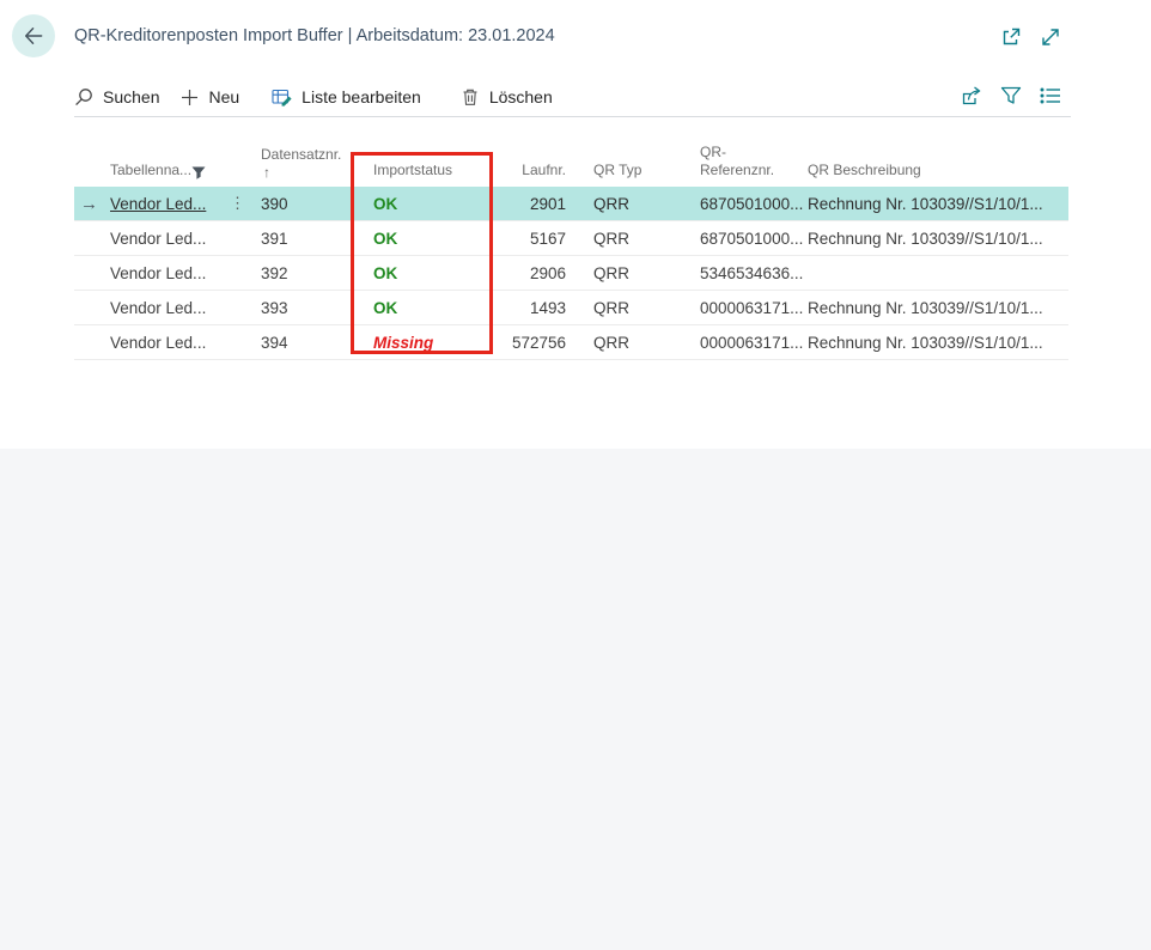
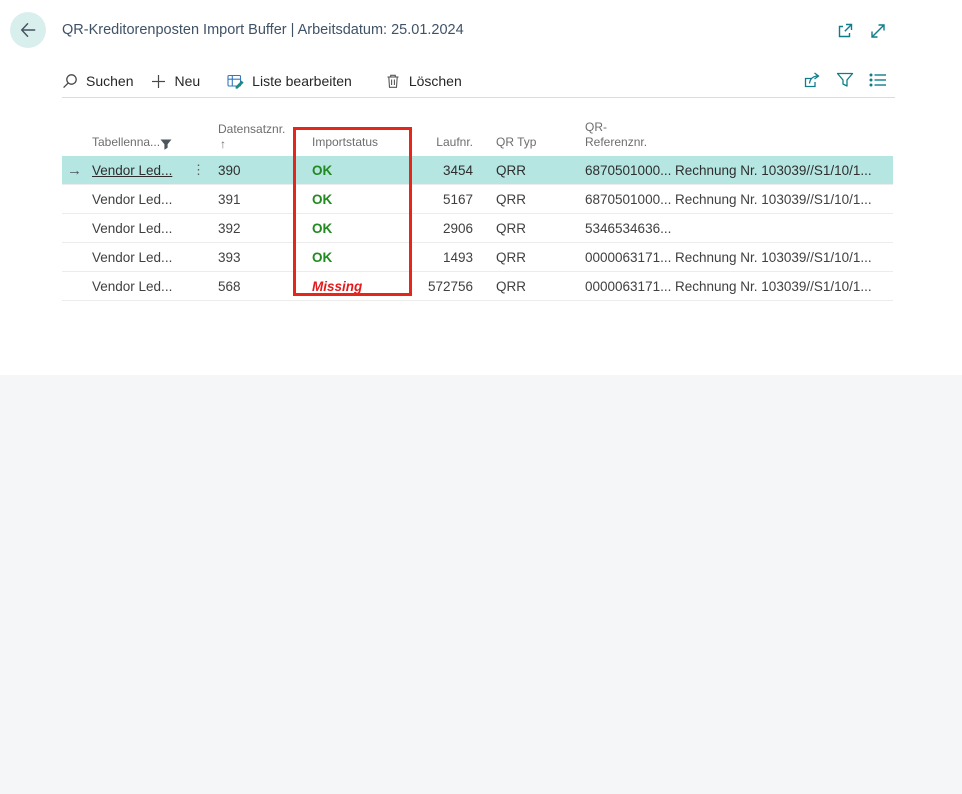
- QR-Kreditorenposten Import Buffer | Arbeitsdatum: 23.01.2024
+ QR-Kreditorenposten Import Buffer | Arbeitsdatum: 25.01.2024
  Suchen
  Neu
  Liste bearbeiten
  Löschen
  Tabellenna...
  Datensatznr.
  ↑
  Importstatus
  Laufnr.
  QR Typ
  QR-
  Referenznr.
- QR Beschreibung
  →
  Vendor Led...
  ⋮
  390
  OK
- 2901
+ 3454
  QRR
  6870501000...
  Rechnung Nr. 103039//S1/10/1...
  Vendor Led...
  391
  OK
  5167
  QRR
  6870501000...
  Rechnung Nr. 103039//S1/10/1...
  Vendor Led...
  392
  OK
  2906
  QRR
  5346534636...
  Vendor Led...
  393
  OK
  1493
  QRR
  0000063171...
  Rechnung Nr. 103039//S1/10/1...
  Vendor Led...
- 394
+ 568
  Missing
  572756
  QRR
  0000063171...
  Rechnung Nr. 103039//S1/10/1...
